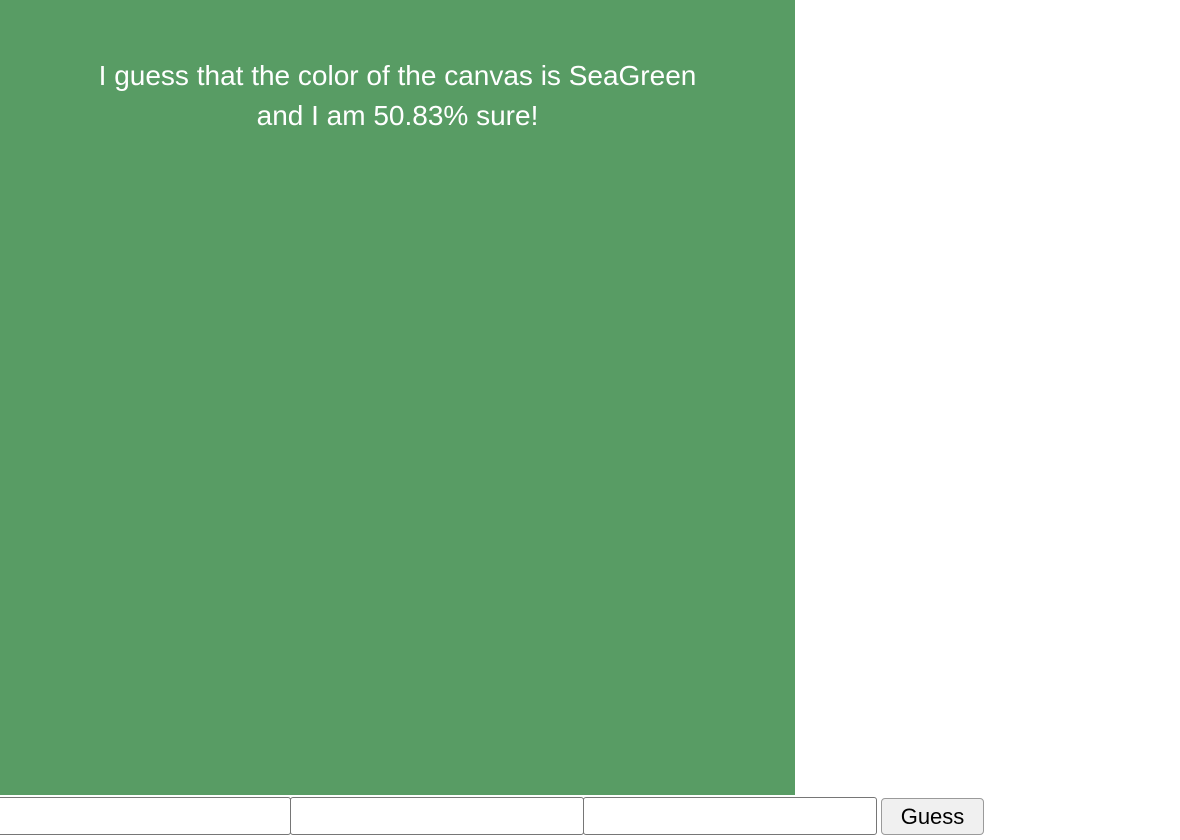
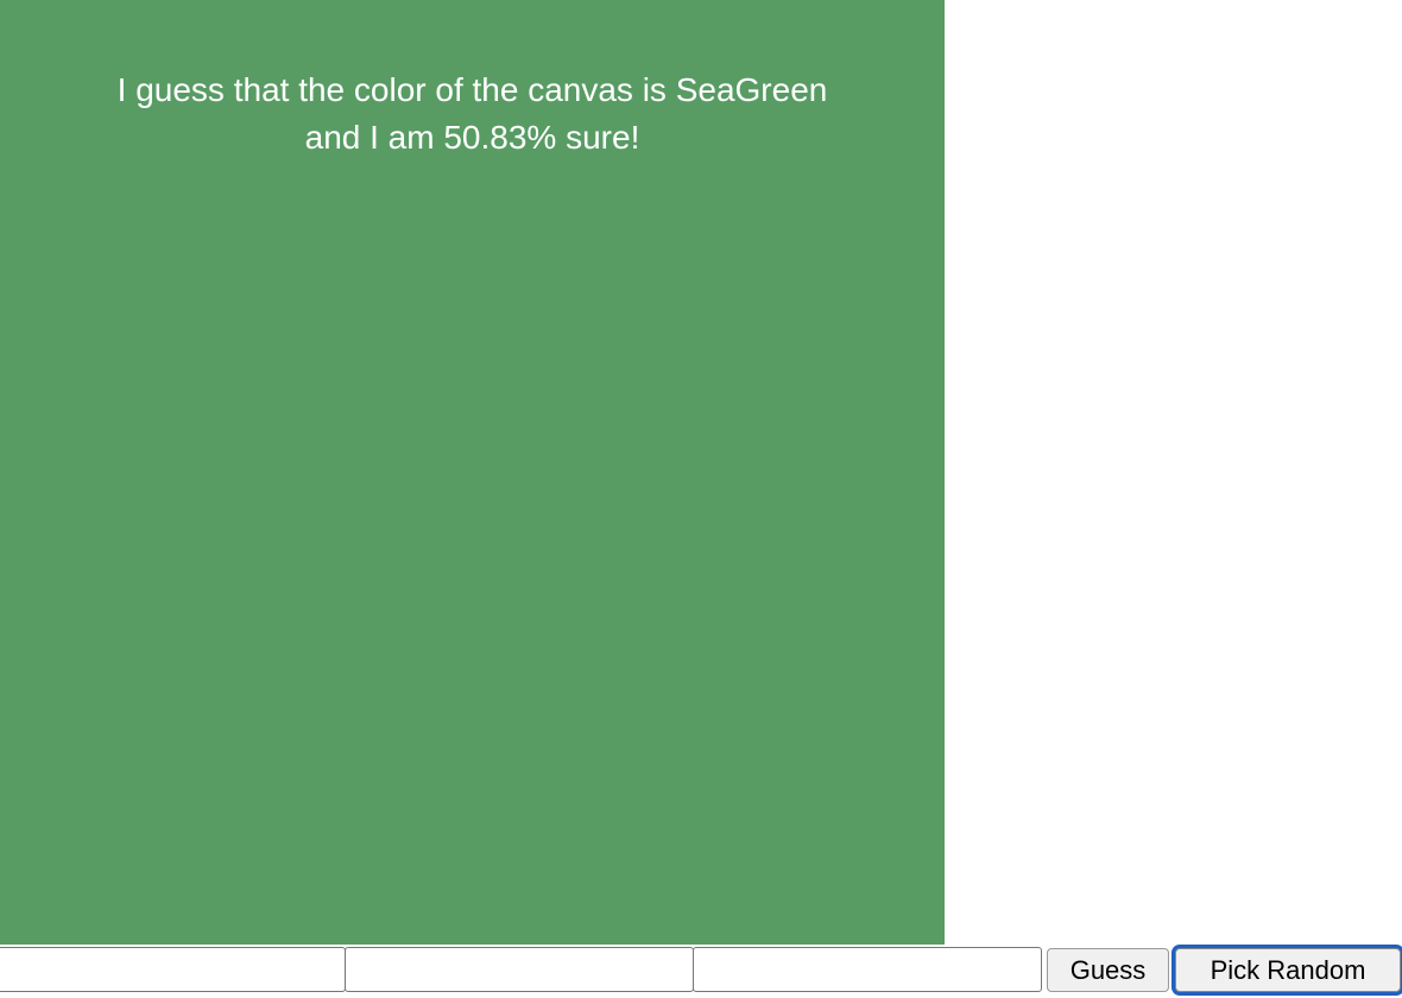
  I guess that the color of the canvas is SeaGreen
  and I am 50.83% sure!
  Guess
+ Pick Random
